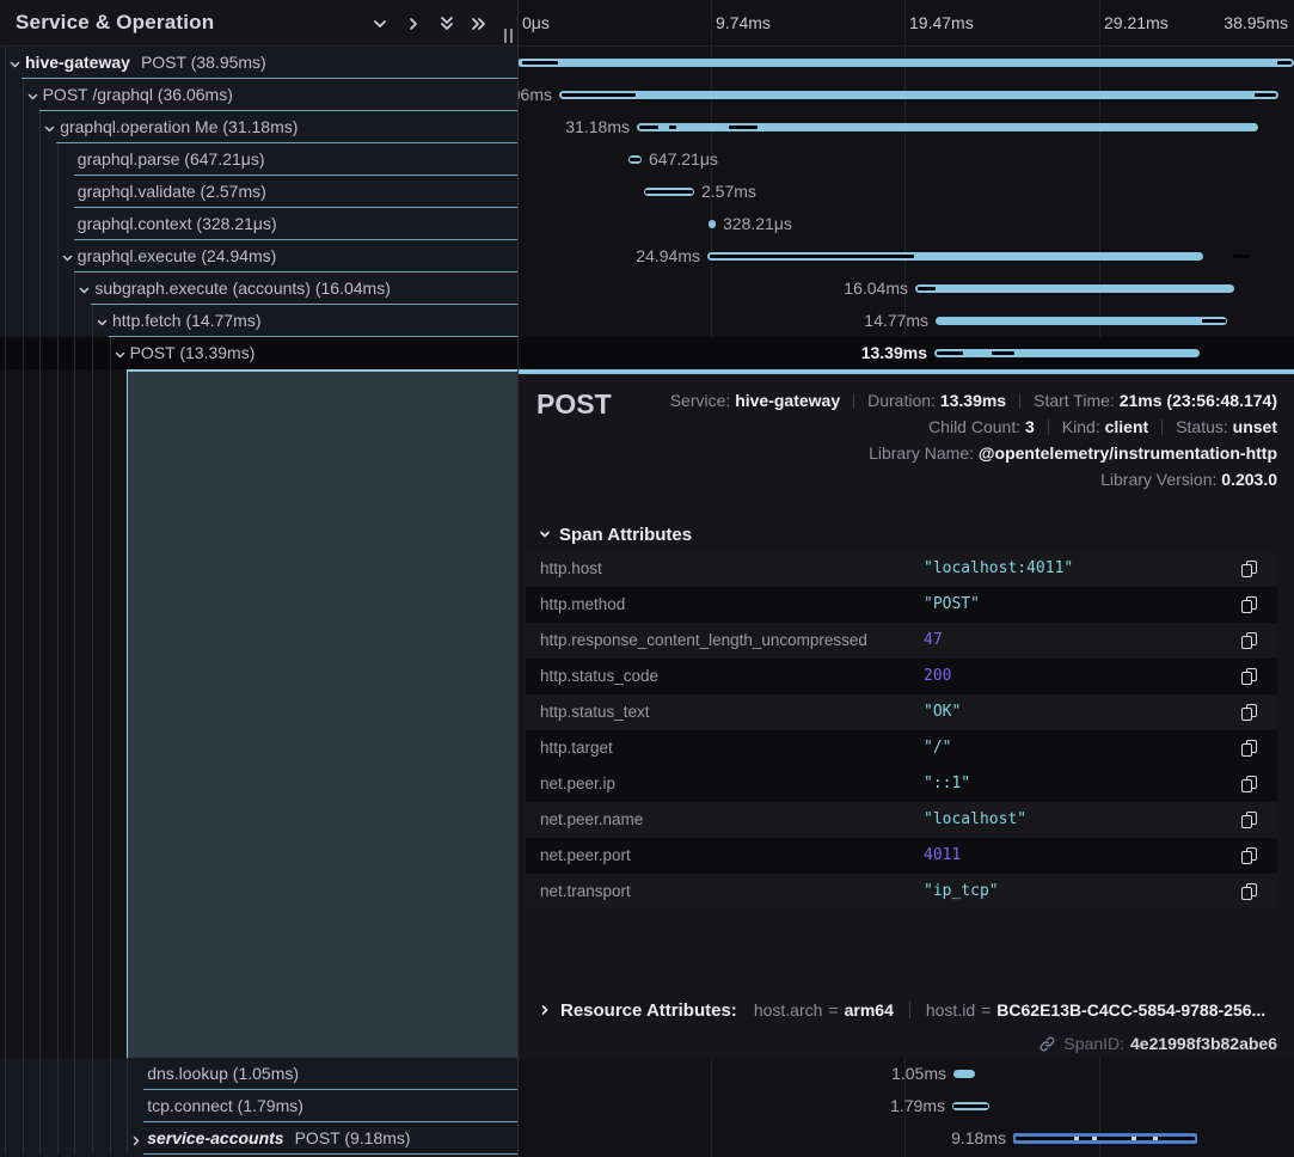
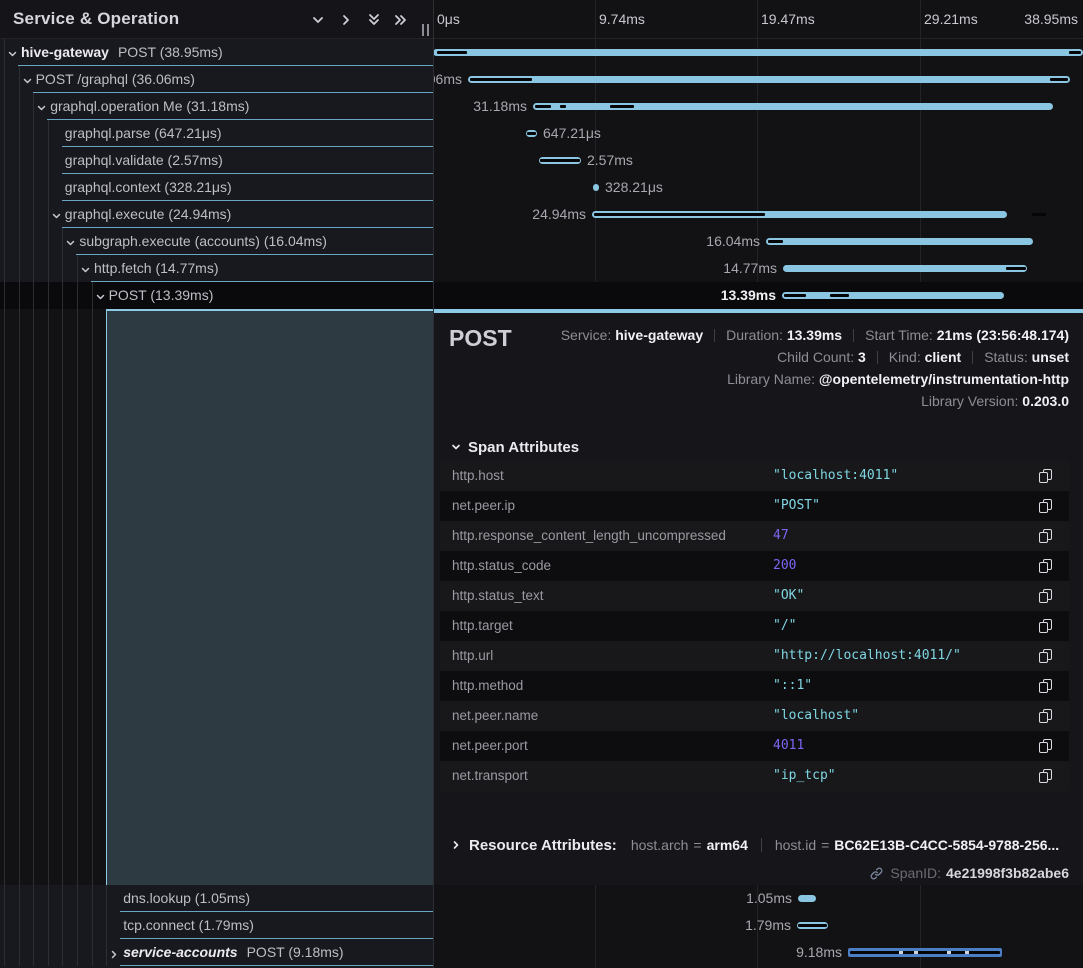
  hive-gateway POST (38.95ms)
  POST /graphql (36.06ms)
  graphql.operation Me (31.18ms)
  graphql.parse (647.21μs)
  graphql.validate (2.57ms)
  graphql.context (328.21μs)
  graphql.execute (24.94ms)
  subgraph.execute (accounts) (16.04ms)
  http.fetch (14.77ms)
  POST (13.39ms)
  dns.lookup (1.05ms)
  tcp.connect (1.79ms)
  service-accounts POST (9.18ms)
  Service & Operation
  0μs
  9.74ms
  19.47ms
  29.21ms
  38.95ms
  31.18ms
  647.21μs
  2.57ms
  328.21μs
  24.94ms
  16.04ms
  14.77ms
  13.39ms
  1.05ms
  1.79ms
  9.18ms
  POST
  Service: hive-gateway Duration: 13.39ms Start Time: 21ms (23:56:48.174)
  Child Count: 3 Kind: client Status: unset
  Library Name: @opentelemetry/instrumentation-http
  Library Version: 0.203.0
  Span Attributes
  http.host
  "localhost:4011"
- http.method
+ net.peer.ip
  "POST"
  http.response_content_length_uncompressed
  47
  http.status_code
  200
  http.status_text
  "OK"
  http.target
  "/"
+ http.url
+ "http://localhost:4011/"
- net.peer.ip
+ http.method
  "::1"
  net.peer.name
  "localhost"
  net.peer.port
  4011
  net.transport
  "ip_tcp"
  Resource Attributes: host.arch = arm64 host.id = BC62E13B-C4CC-5854-9788-256...
  SpanID: 4e21998f3b82abe6
